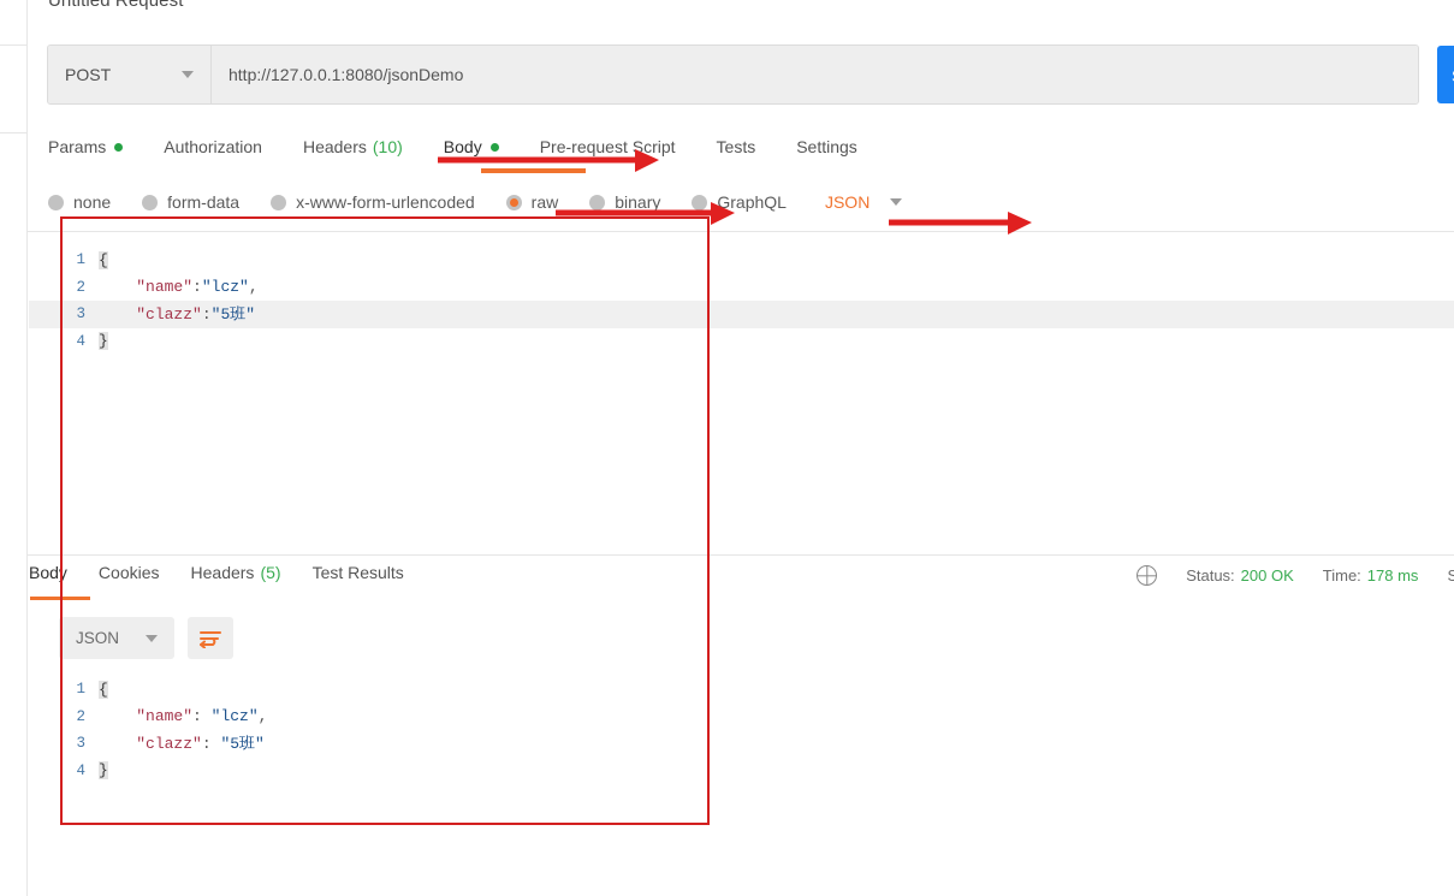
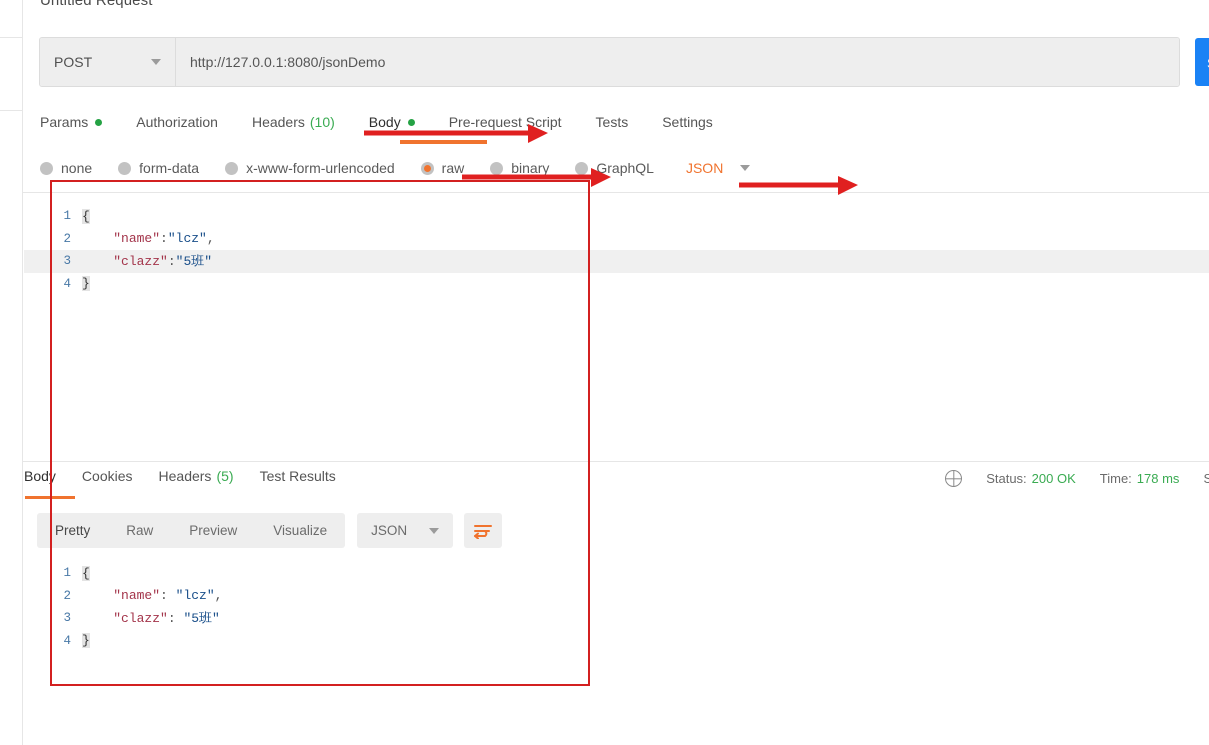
  Untitled Request
  POST
  http://127.0.0.1:8080/jsonDemo
  Params
  Authorization
  Headers
  (10)
  Body
  Pre-request Script
  Tests
  Settings
  none
  form-data
  x-www-form-urlencoded
  raw
  binary
  GraphQL
  JSON
  1
  {
  2
  "name":"lcz",
  3
  "clazz":"5班"
  4
  }
  Body
  Cookies
  Headers
  (5)
  Test Results
  Status:
  200 OK
  Time:
  178 ms
+ Pretty
+ Raw
+ Preview
+ Visualize
  JSON
  1
  {
  2
  "name": "lcz",
  3
  "clazz": "5班"
  4
  }
